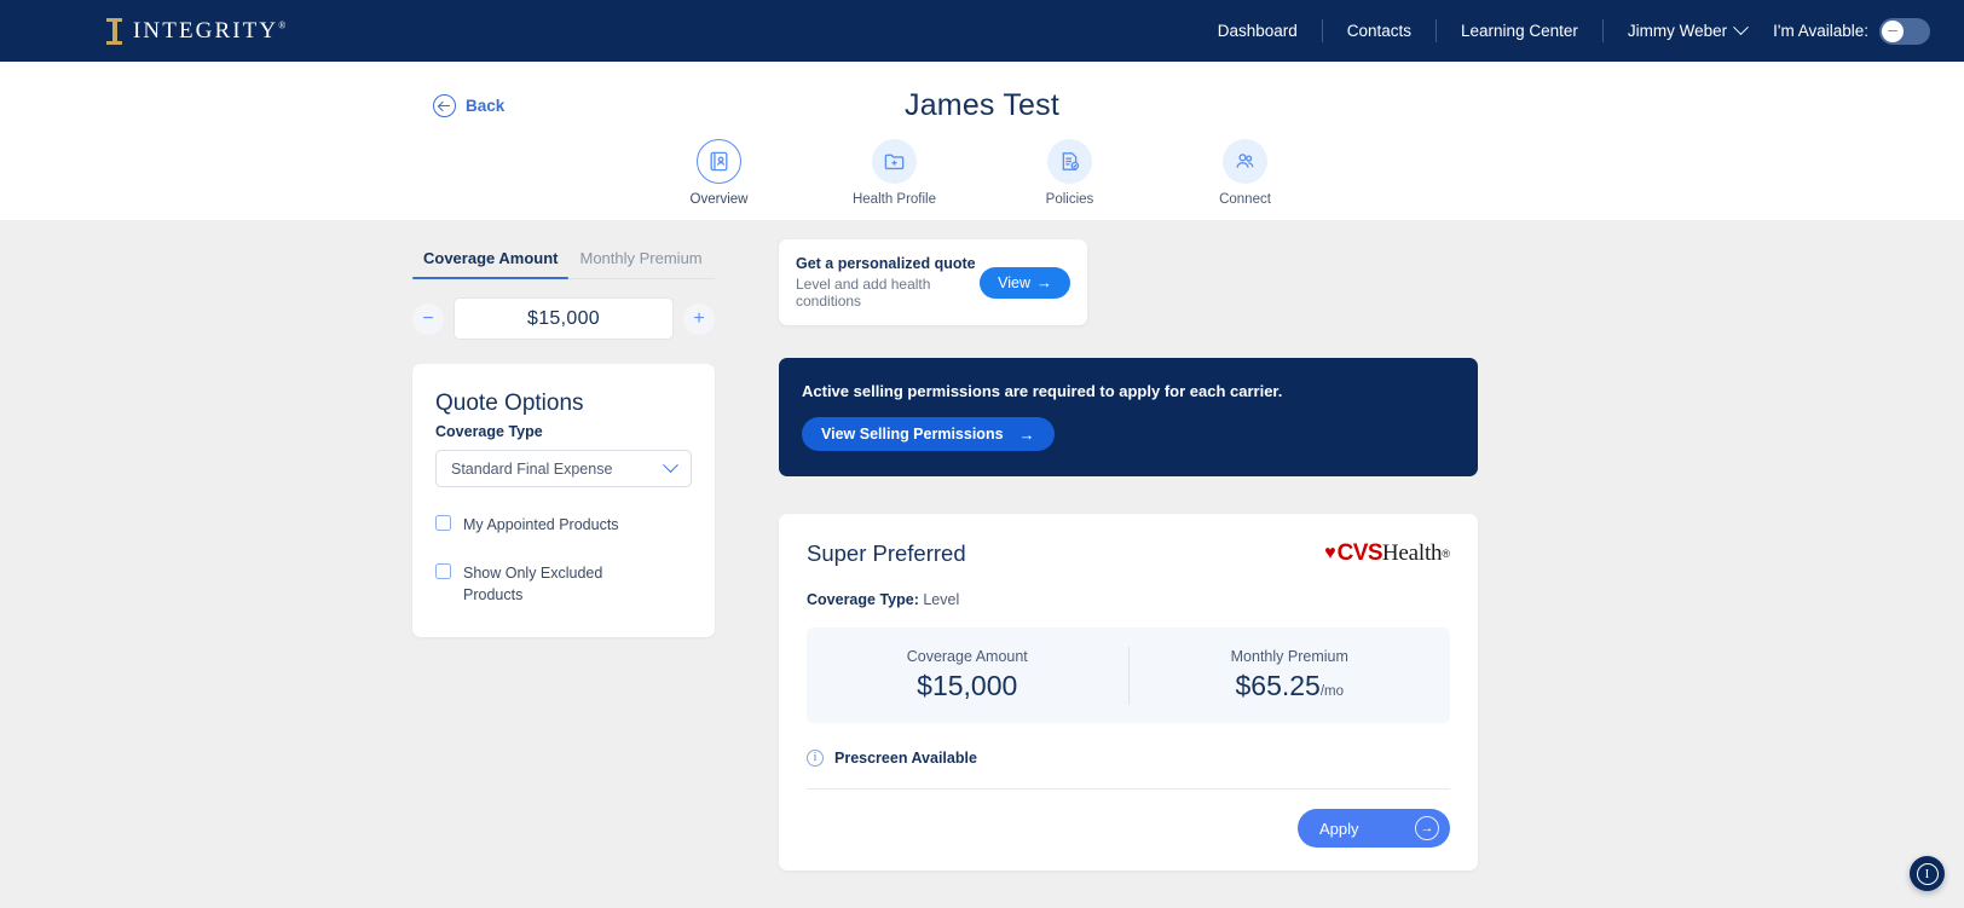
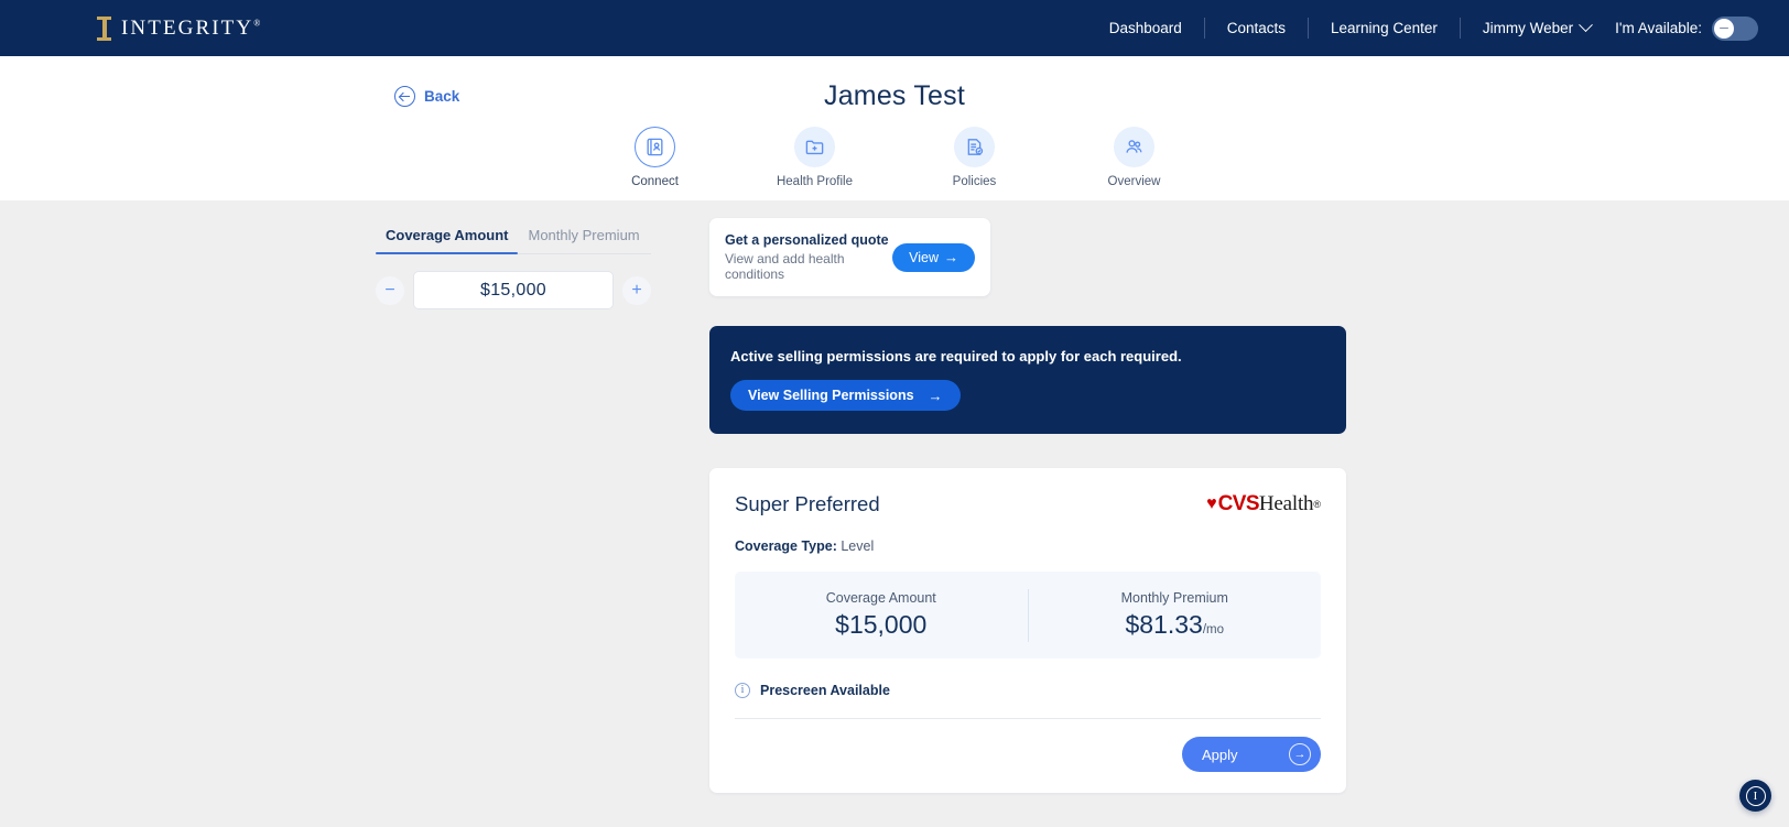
  INTEGRITY®
  Dashboard
  Contacts
  Learning Center
  Jimmy Weber
  I'm Available:
  Back
  James Test
- Overview
+ Connect
  Health Profile
  Policies
- Connect
+ Overview
  Coverage Amount
  Monthly Premium
  −
  $15,000
  +
- Quote Options
- Coverage Type
- Standard Final Expense
- My Appointed Products
- Show Only Excluded Products
  Get a personalized quote
- Level and add health conditions
+ View and add health conditions
  View
  →
- Active selling permissions are required to apply for each carrier.
+ Active selling permissions are required to apply for each required.
  View Selling Permissions
  →
  Super Preferred
  ♥
  CVS
  Health
  ®
  Coverage Type: Level
  Coverage Amount
  $15,000
  Monthly Premium
- $65.25/mo
+ $81.33/mo
  i
  Prescreen Available
  Apply
  →
  I
